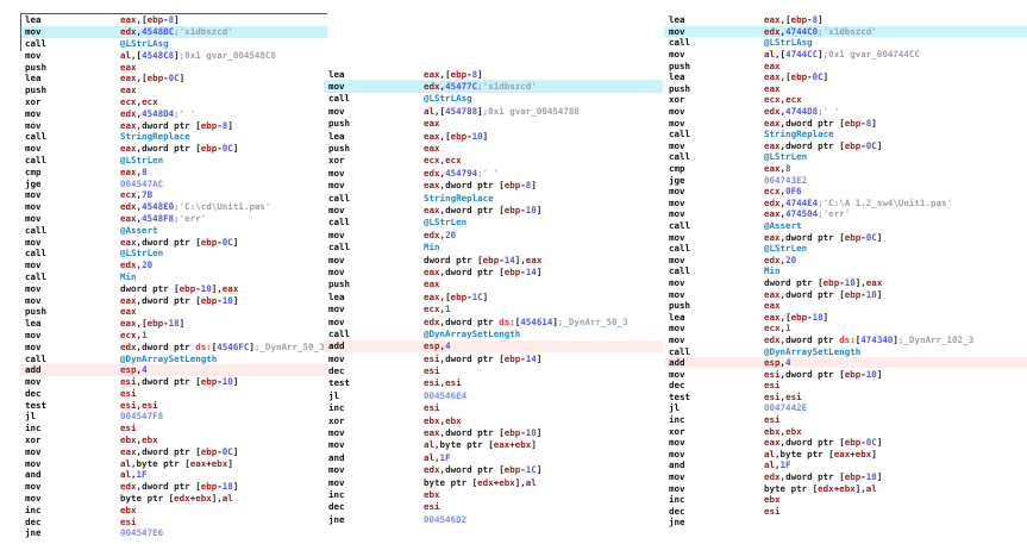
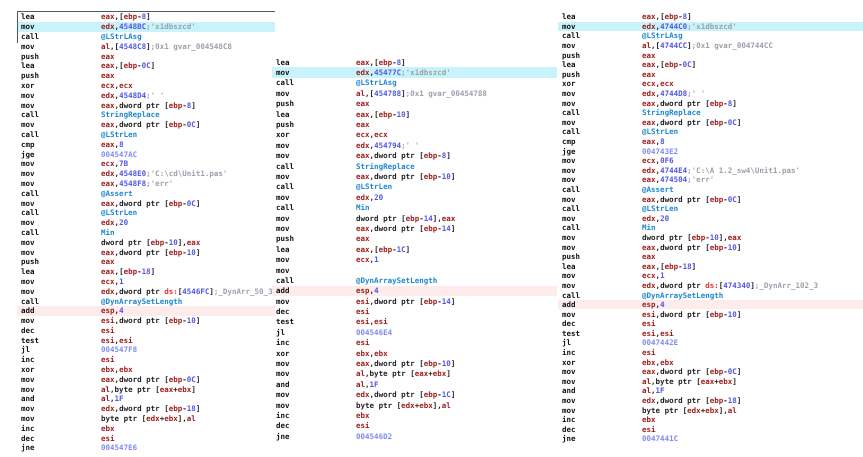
  lea
  eax,[ebp-8]
  mov
  edx,4548BC;'x1dbszcd'
  call
  @LStrLAsg
  mov
  al,[4548C8];0x1 gvar_004548C8
  push
  eax
  lea
  eax,[ebp-0C]
  push
  eax
  xor
  ecx,ecx
  mov
  edx,4548D4;' '
  mov
  eax,dword ptr [ebp-8]
  call
  StringReplace
  mov
  eax,dword ptr [ebp-0C]
  call
  @LStrLen
  cmp
  eax,8
  jge
  004547AC
  mov
  ecx,7B
  mov
  edx,4548E0;'C:\cd\Unit1.pas'
  mov
  eax,4548F8;'err'
  call
  @Assert
  mov
  eax,dword ptr [ebp-0C]
  call
  @LStrLen
  mov
  edx,20
  call
  Min
  mov
  dword ptr [ebp-10],eax
  mov
  eax,dword ptr [ebp-10]
  push
  eax
  lea
  eax,[ebp-18]
  mov
  ecx,1
  mov
  edx,dword ptr ds:[4546FC];_DynArr_50_3
  call
  @DynArraySetLength
  add
  esp,4
  mov
  esi,dword ptr [ebp-10]
  dec
  esi
  test
  esi,esi
  jl
  004547F8
  inc
  esi
  xor
  ebx,ebx
  mov
  eax,dword ptr [ebp-0C]
  mov
  al,byte ptr [eax+ebx]
  and
  al,1F
  mov
  edx,dword ptr [ebp-18]
  mov
  byte ptr [edx+ebx],al
  inc
  ebx
  dec
  esi
  jne
  004547E6
  lea
  eax,[ebp-8]
  mov
  edx,45477C;'x1dbszcd'
  call
  @LStrLAsg
  mov
  al,[454788];0x1 gvar_00454788
  push
  eax
  lea
  eax,[ebp-10]
  push
  eax
  xor
  ecx,ecx
  mov
  edx,454794;' '
  mov
  eax,dword ptr [ebp-8]
  call
  StringReplace
  mov
  eax,dword ptr [ebp-10]
  call
  @LStrLen
  mov
  edx,20
  call
  Min
  mov
  dword ptr [ebp-14],eax
  mov
  eax,dword ptr [ebp-14]
  push
  eax
  lea
  eax,[ebp-1C]
  mov
  ecx,1
  mov
- edx,dword ptr ds:[454614];_DynArr_50_3
  call
  @DynArraySetLength
  add
  esp,4
  mov
  esi,dword ptr [ebp-14]
  dec
  esi
  test
  esi,esi
  jl
  004546E4
  inc
  esi
  xor
  ebx,ebx
  mov
  eax,dword ptr [ebp-10]
  mov
  al,byte ptr [eax+ebx]
  and
  al,1F
  mov
  edx,dword ptr [ebp-1C]
  mov
  byte ptr [edx+ebx],al
  inc
  ebx
  dec
  esi
  jne
  004546D2
  lea
  eax,[ebp-8]
  mov
  edx,4744C0;'x1dbszcd'
  call
  @LStrLAsg
  mov
  al,[4744CC];0x1 gvar_004744CC
  push
  eax
  lea
  eax,[ebp-0C]
  push
  eax
  xor
  ecx,ecx
  mov
  edx,4744D8;' '
  mov
  eax,dword ptr [ebp-8]
  call
  StringReplace
  mov
  eax,dword ptr [ebp-0C]
  call
  @LStrLen
  cmp
  eax,8
  jge
  004743E2
  mov
  ecx,0F6
  mov
  edx,4744E4;'C:\A 1.2_sw4\Unit1.pas'
  mov
  eax,474504;'err'
  call
  @Assert
  mov
  eax,dword ptr [ebp-0C]
  call
  @LStrLen
  mov
  edx,20
  call
  Min
  mov
  dword ptr [ebp-10],eax
  mov
  eax,dword ptr [ebp-10]
  push
  eax
  lea
  eax,[ebp-18]
  mov
  ecx,1
  mov
  edx,dword ptr ds:[474340];_DynArr_102_3
  call
  @DynArraySetLength
  add
  esp,4
  mov
  esi,dword ptr [ebp-10]
  dec
  esi
  test
  esi,esi
  jl
  0047442E
  inc
  esi
  xor
  ebx,ebx
  mov
  eax,dword ptr [ebp-0C]
  mov
  al,byte ptr [eax+ebx]
  and
  al,1F
  mov
  edx,dword ptr [ebp-18]
  mov
  byte ptr [edx+ebx],al
  inc
  ebx
  dec
  esi
  jne
+ 0047441C
